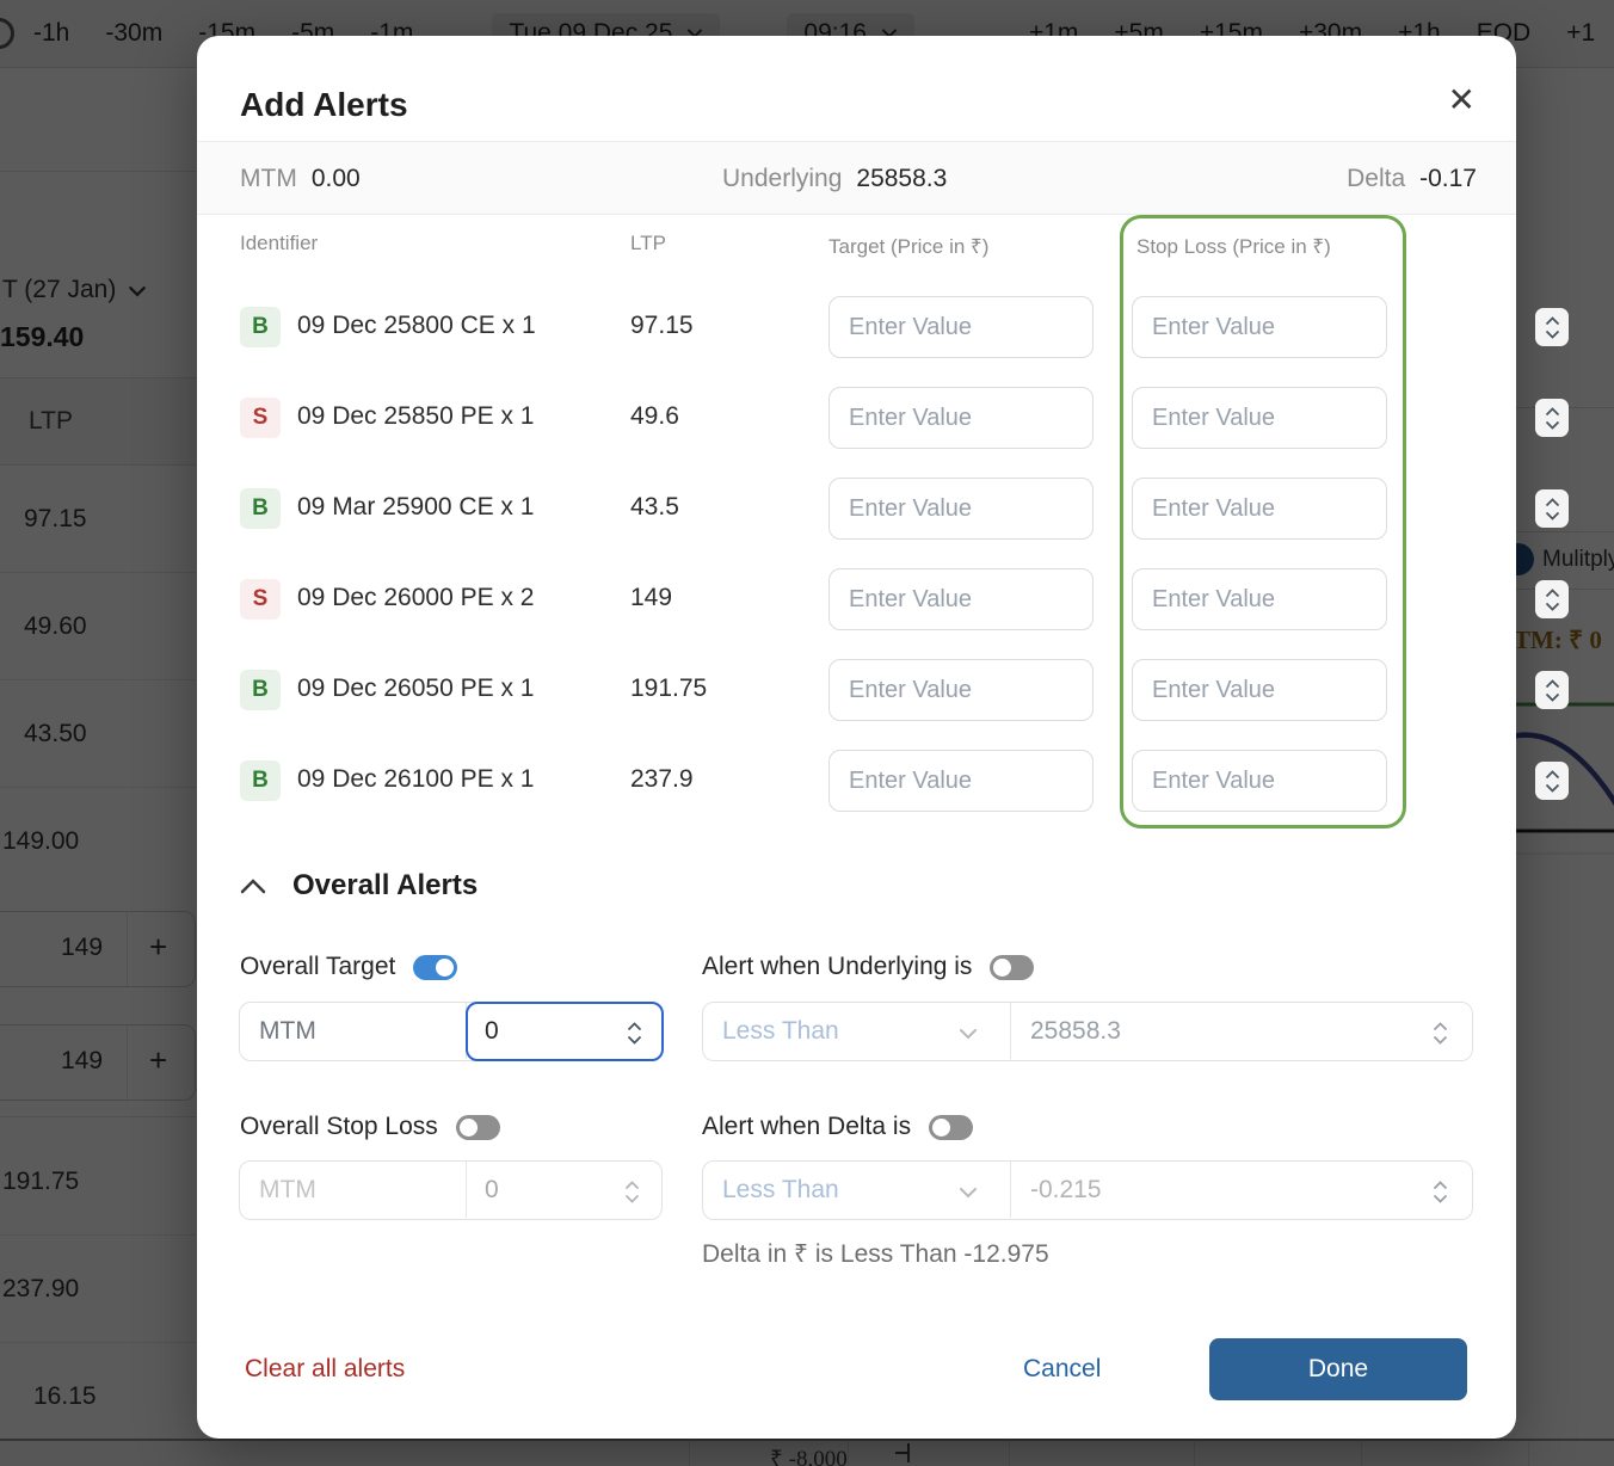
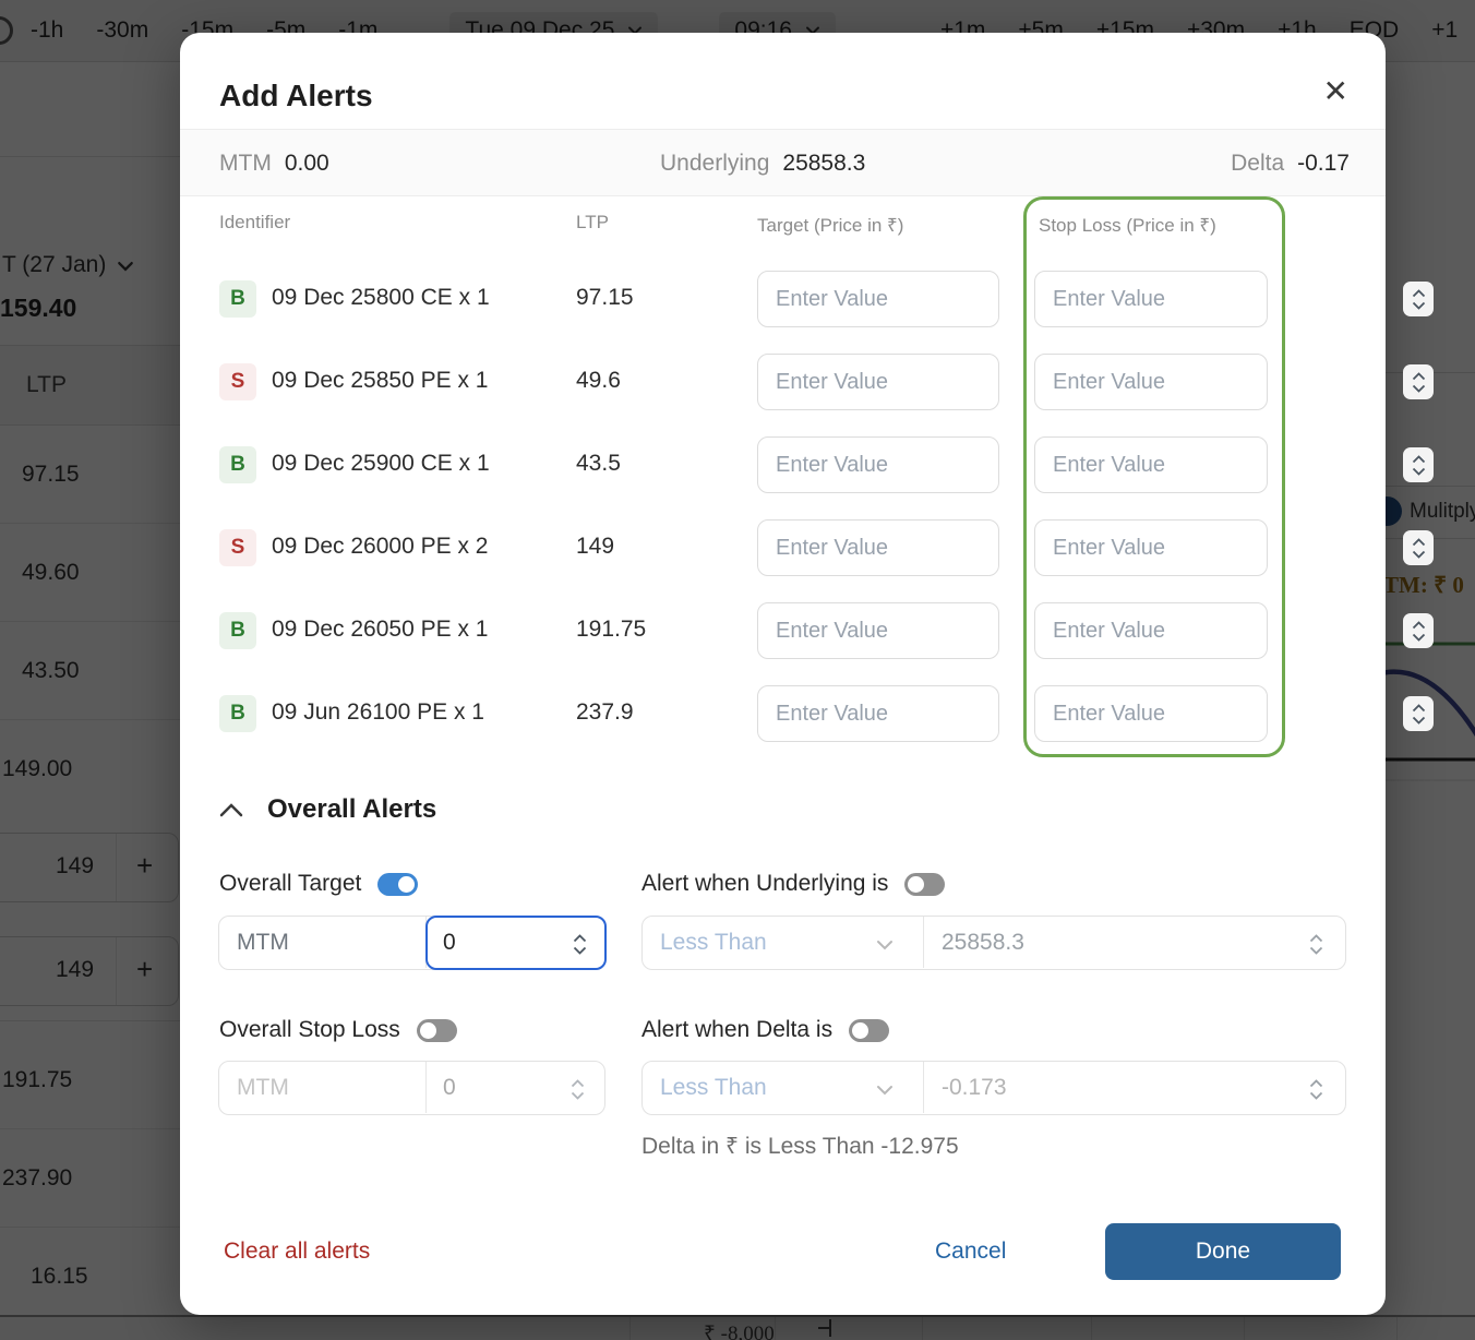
  -1h
  -30m
  -15m
  -5m
  -1m
  Tue 09 Dec 25
  09:16
  +1m
  +5m
  +15m
  +30m
  +1h
  EOD
  +1
  T (27 Jan)
  159.40
  LTP
  97.15
  49.60
  43.50
  149.00
  149
  +
  149
  +
  191.75
  237.90
  16.15
  Mulitpl
  TM: ₹ 0
  ₹ -8,000
  Add Alerts
  ✕
  MTM
  0.00
  Underlying
  25858.3
  Delta
  -0.17
  Identifier
  LTP
  Target (Price in ₹)
  Stop Loss (Price in ₹)
  B
  09 Dec 25800 CE x 1
  97.15
  Enter Value
  Enter Value
  S
  09 Dec 25850 PE x 1
  49.6
  Enter Value
  Enter Value
  B
- 09 Mar 25900 CE x 1
+ 09 Dec 25900 CE x 1
  43.5
  Enter Value
  Enter Value
  S
  09 Dec 26000 PE x 2
  149
  Enter Value
  Enter Value
  B
  09 Dec 26050 PE x 1
  191.75
  Enter Value
  Enter Value
  B
- 09 Dec 26100 PE x 1
+ 09 Jun 26100 PE x 1
  237.9
  Enter Value
  Enter Value
  Overall Alerts
  Overall Target
  Alert when Underlying is
  MTM
  0
  Less Than
  25858.3
  Overall Stop Loss
  Alert when Delta is
  MTM
  0
  Less Than
- -0.215
+ -0.173
  Delta in ₹ is Less Than -12.975
  Clear all alerts
  Cancel
  Done
